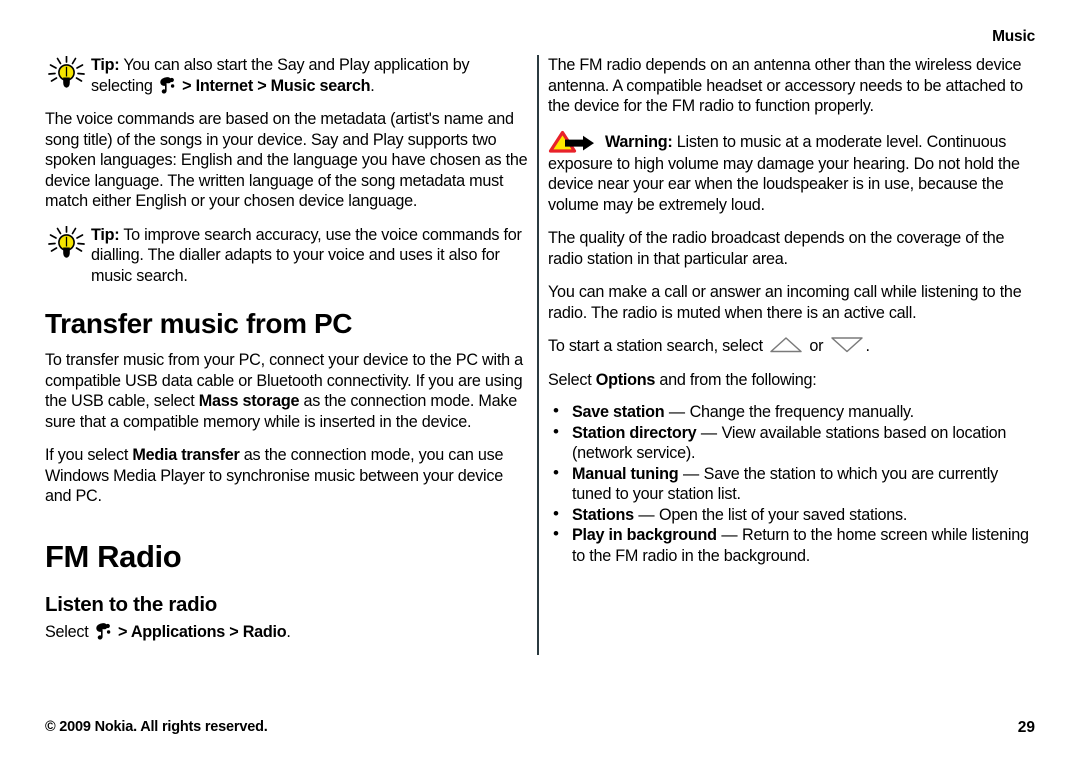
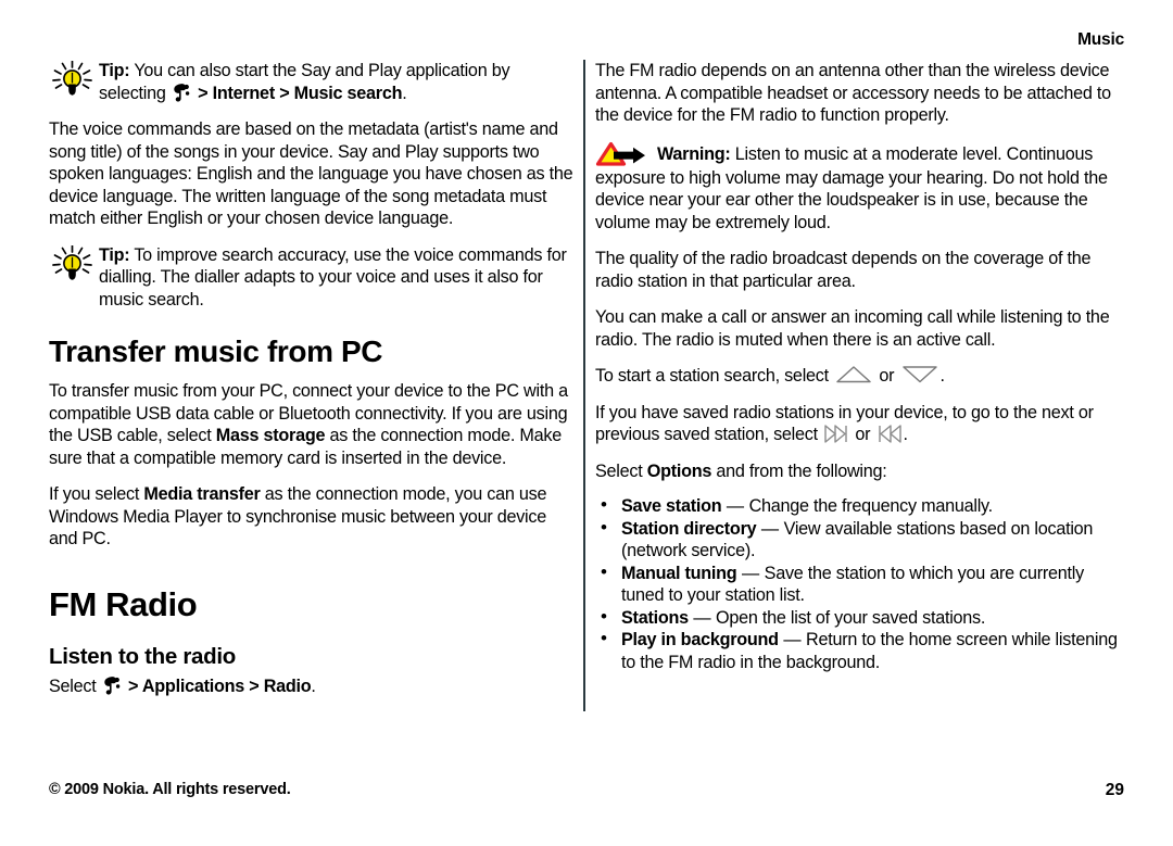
  Music
  Tip: You can also start the Say and Play application by selecting > Internet > Music search.
  The voice commands are based on the metadata (artist's name and song title) of the songs in your device. Say and Play supports two spoken languages: English and the language you have chosen as the device language. The written language of the song metadata must match either English or your chosen device language.
  Tip: To improve search accuracy, use the voice commands for dialling. The dialler adapts to your voice and uses it also for music search.
  Transfer music from PC
- To transfer music from your PC, connect your device to the PC with a compatible USB data cable or Bluetooth connectivity. If you are using the USB cable, select Mass storage as the connection mode. Make sure that a compatible memory while is inserted in the device.
+ To transfer music from your PC, connect your device to the PC with a compatible USB data cable or Bluetooth connectivity. If you are using the USB cable, select Mass storage as the connection mode. Make sure that a compatible memory card is inserted in the device.
  If you select Media transfer as the connection mode, you can use Windows Media Player to synchronise music between your device and PC.
  FM Radio
  Listen to the radio
  Select > Applications > Radio.
  The FM radio depends on an antenna other than the wireless device antenna. A compatible headset or accessory needs to be attached to the device for the FM radio to function properly.
- Warning: Listen to music at a moderate level. Continuous exposure to high volume may damage your hearing. Do not hold the device near your ear when the loudspeaker is in use, because the volume may be extremely loud.
+ Warning: Listen to music at a moderate level. Continuous exposure to high volume may damage your hearing. Do not hold the device near your ear other the loudspeaker is in use, because the volume may be extremely loud.
  The quality of the radio broadcast depends on the coverage of the radio station in that particular area.
  You can make a call or answer an incoming call while listening to the radio. The radio is muted when there is an active call.
  To start a station search, select or .
+ If you have saved radio stations in your device, to go to the next or previous saved station, select or .
  Select Options and from the following:
  Save station — Change the frequency manually.
  Station directory — View available stations based on location (network service).
  Manual tuning — Save the station to which you are currently tuned to your station list.
  Stations — Open the list of your saved stations.
  Play in background — Return to the home screen while listening to the FM radio in the background.
  © 2009 Nokia. All rights reserved.
  29
